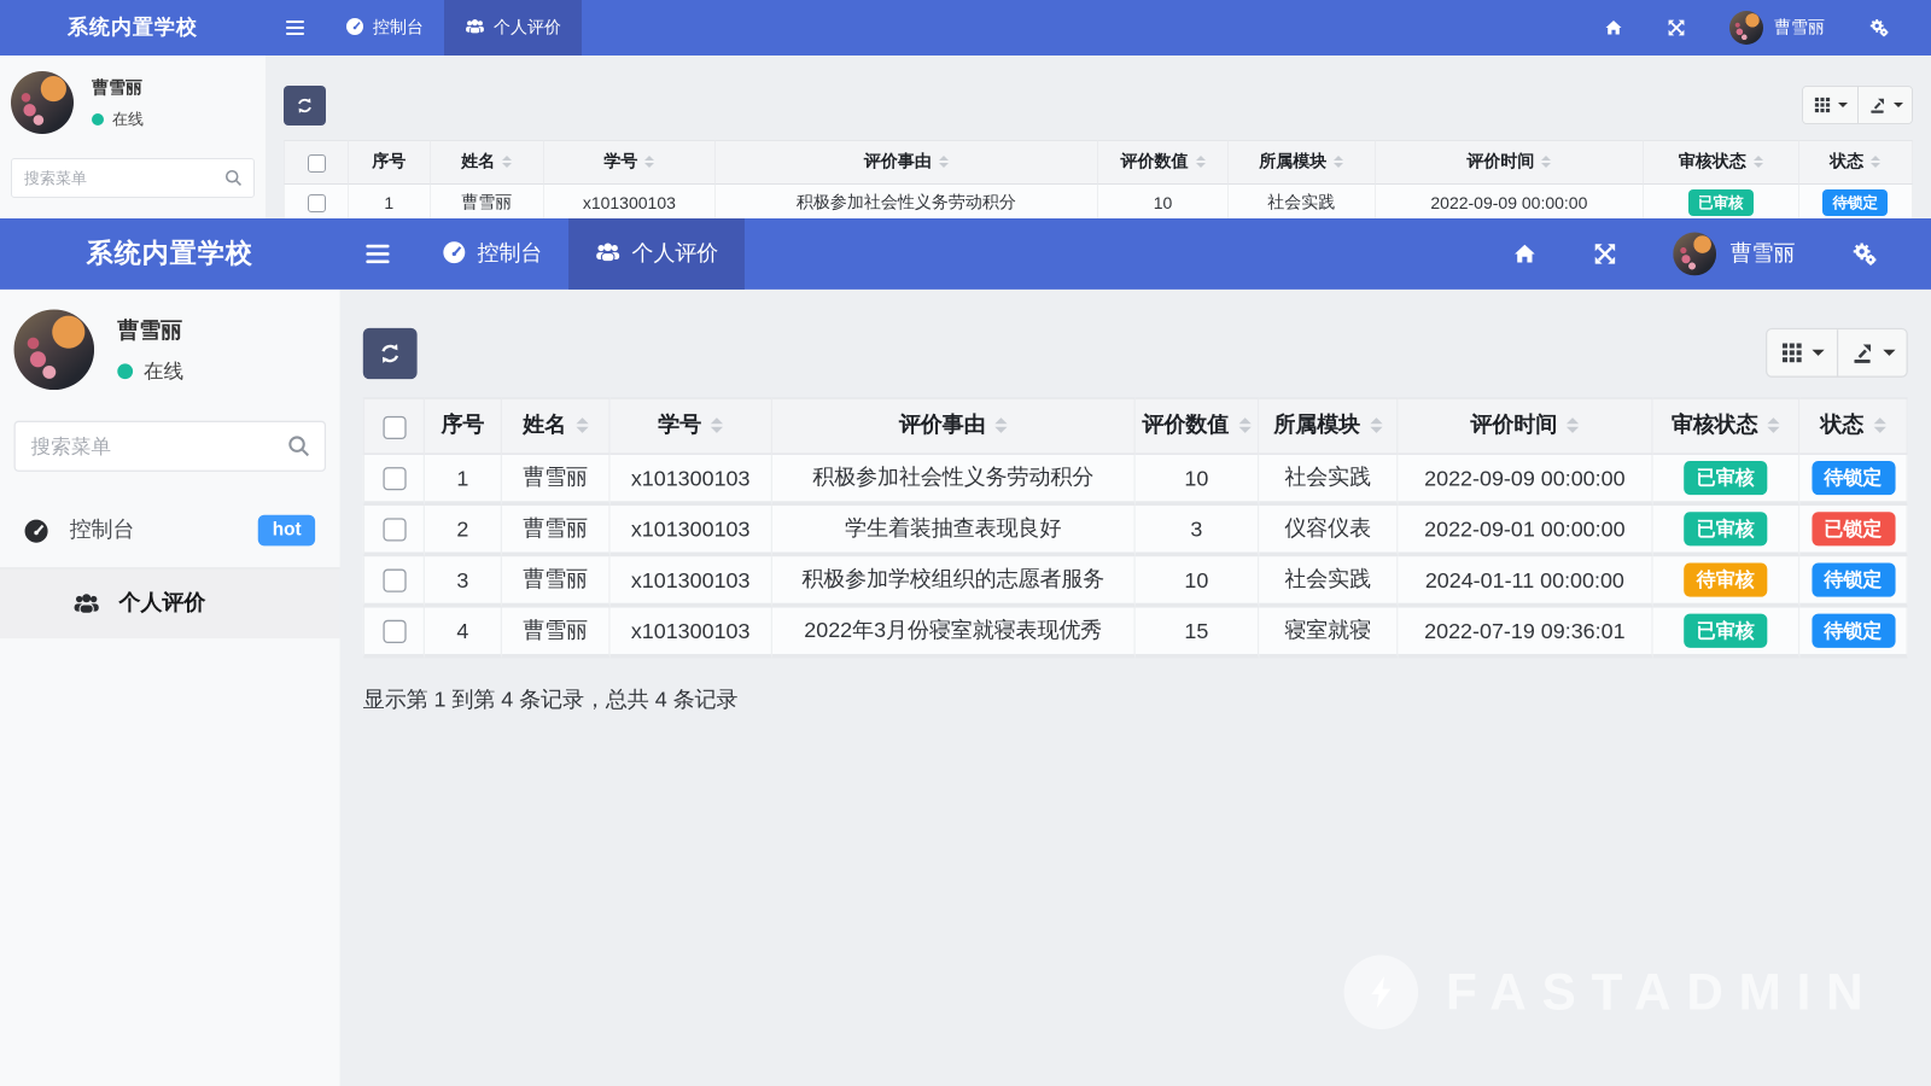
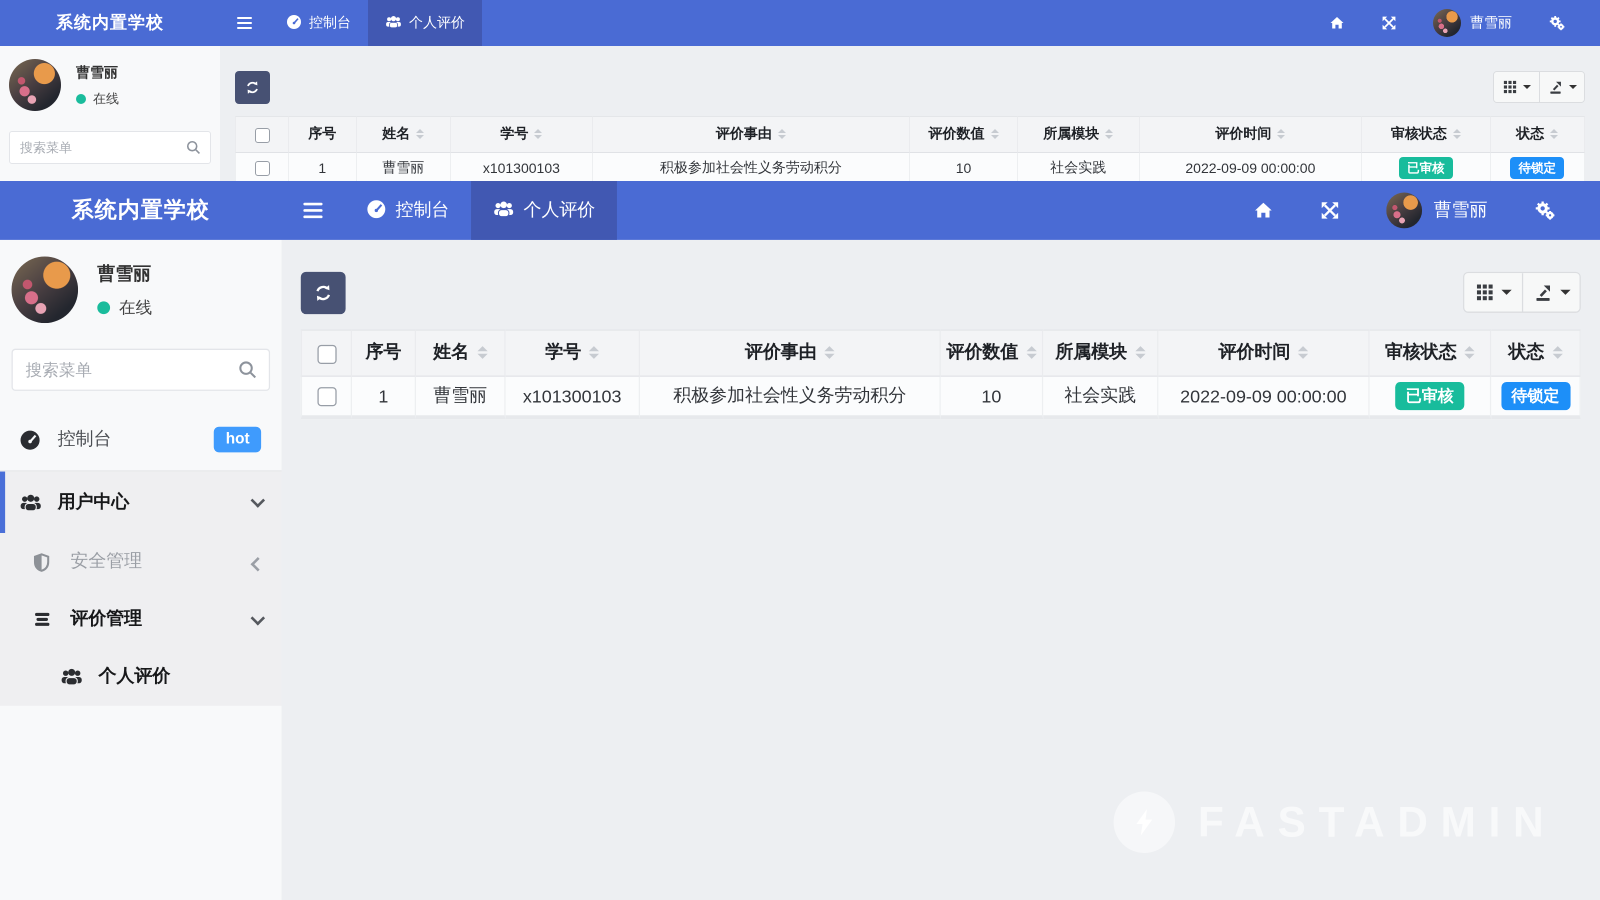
  系统内置学校
  控制台
  个人评价
  曹雪丽
  曹雪丽
  在线
  搜索菜单
  	序号	姓名	学号	评价事由	评价数值	所属模块	评价时间	审核状态	状态
  	1	曹雪丽	x101300103	积极参加社会性义务劳动积分	10	社会实践	2022-09-09 00:00:00	已审核	待锁定
  系统内置学校
  控制台
  个人评价
  曹雪丽
  曹雪丽
  在线
  搜索菜单
  控制台
  hot
+ 用户中心
+ 安全管理
+ 评价管理
  个人评价
  	序号	姓名	学号	评价事由	评价数值	所属模块	评价时间	审核状态	状态
  	1	曹雪丽	x101300103	积极参加社会性义务劳动积分	10	社会实践	2022-09-09 00:00:00	已审核	待锁定
- 	2	曹雪丽	x101300103	学生着装抽查表现良好	3	仪容仪表	2022-09-01 00:00:00	已审核	已锁定
- 	3	曹雪丽	x101300103	积极参加学校组织的志愿者服务	10	社会实践	2024-01-11 00:00:00	待审核	待锁定
- 	4	曹雪丽	x101300103	2022年3月份寝室就寝表现优秀	15	寝室就寝	2022-07-19 09:36:01	已审核	待锁定
- 显示第 1 到第 4 条记录，总共 4 条记录
